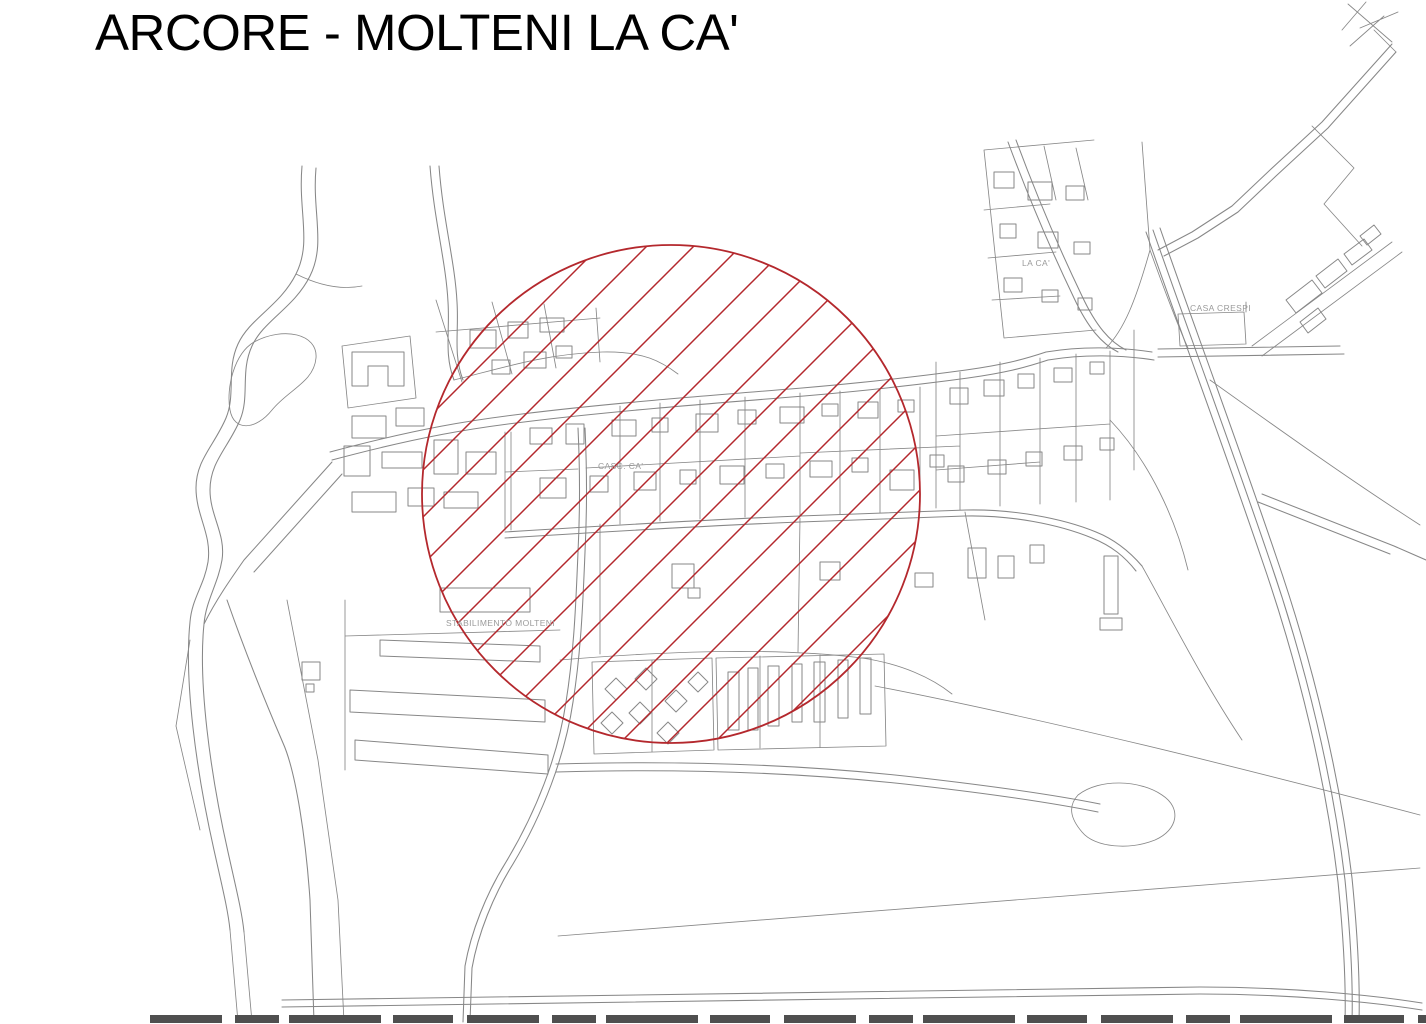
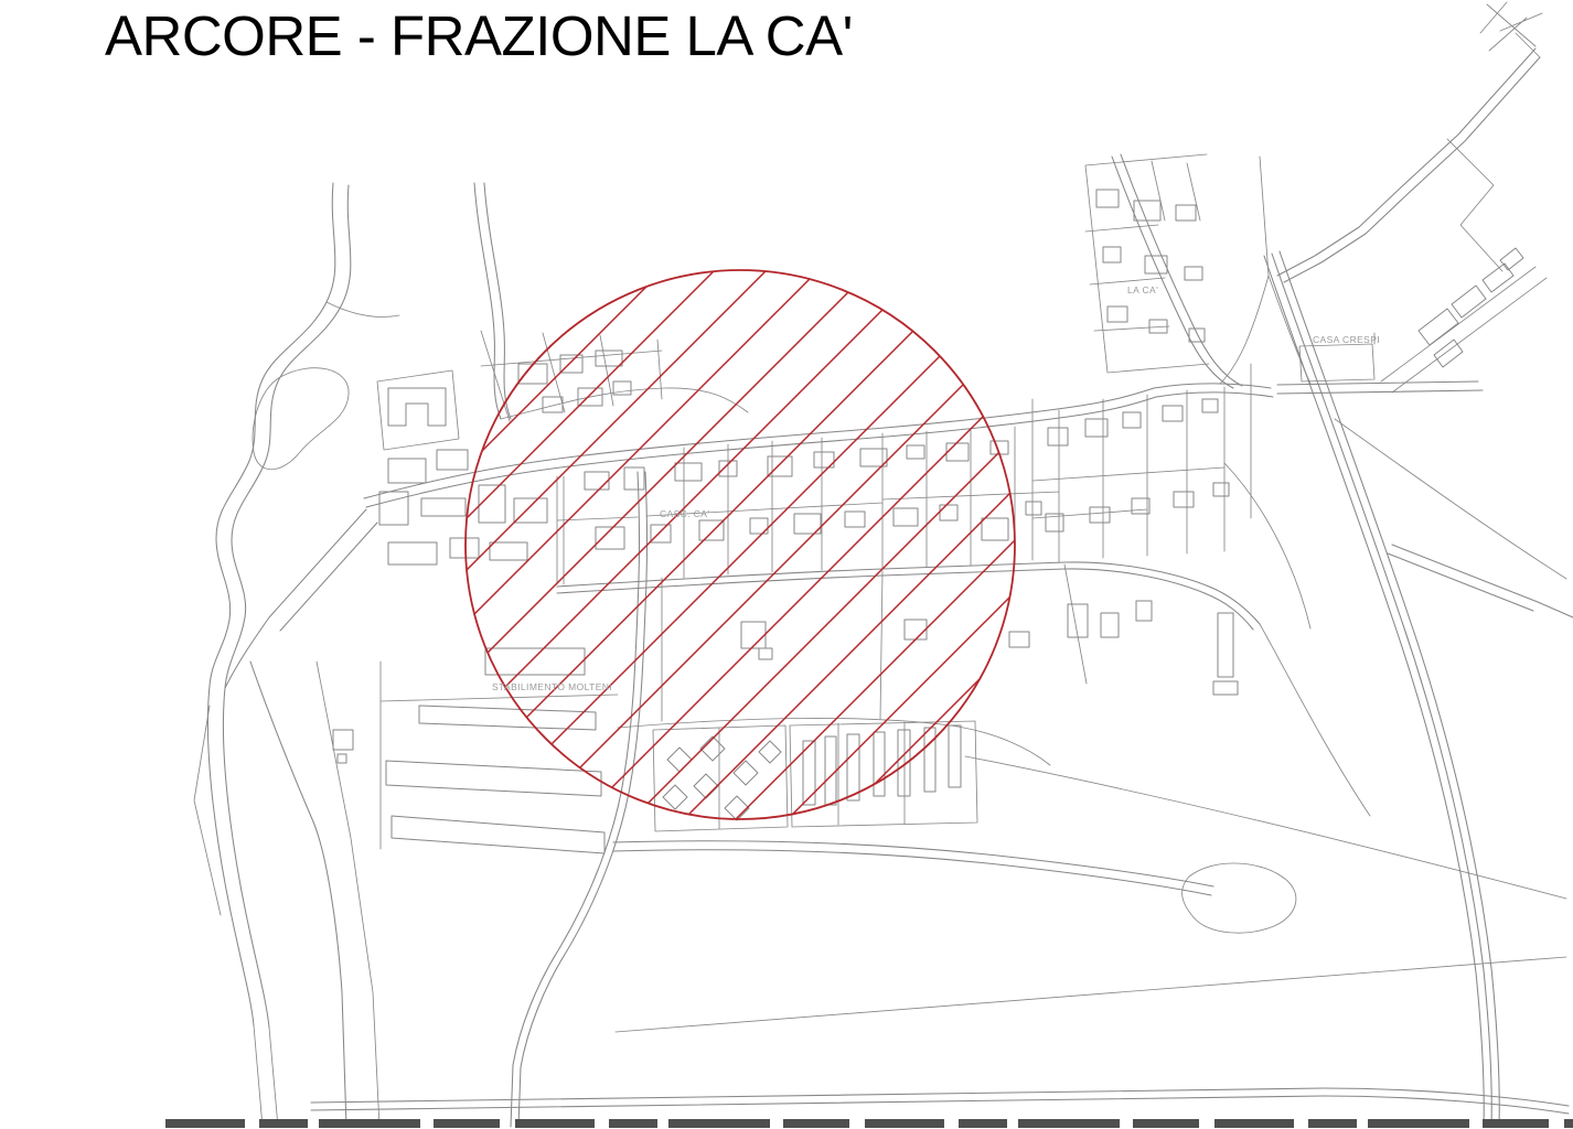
- ARCORE - MOLTENI LA CA'
+ ARCORE - FRAZIONE LA CA'
  LA CA'
  CASA CRESPI
  CASC. CA'
  STABILIMENTO MOLTENI
